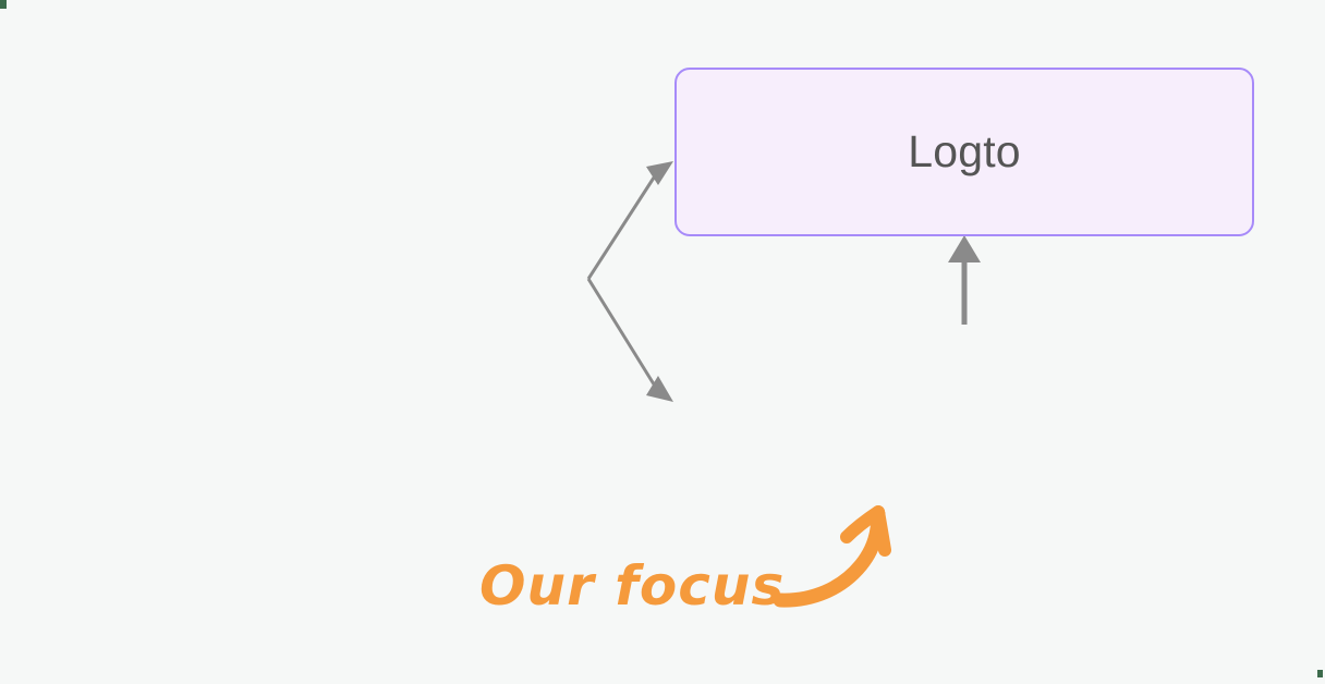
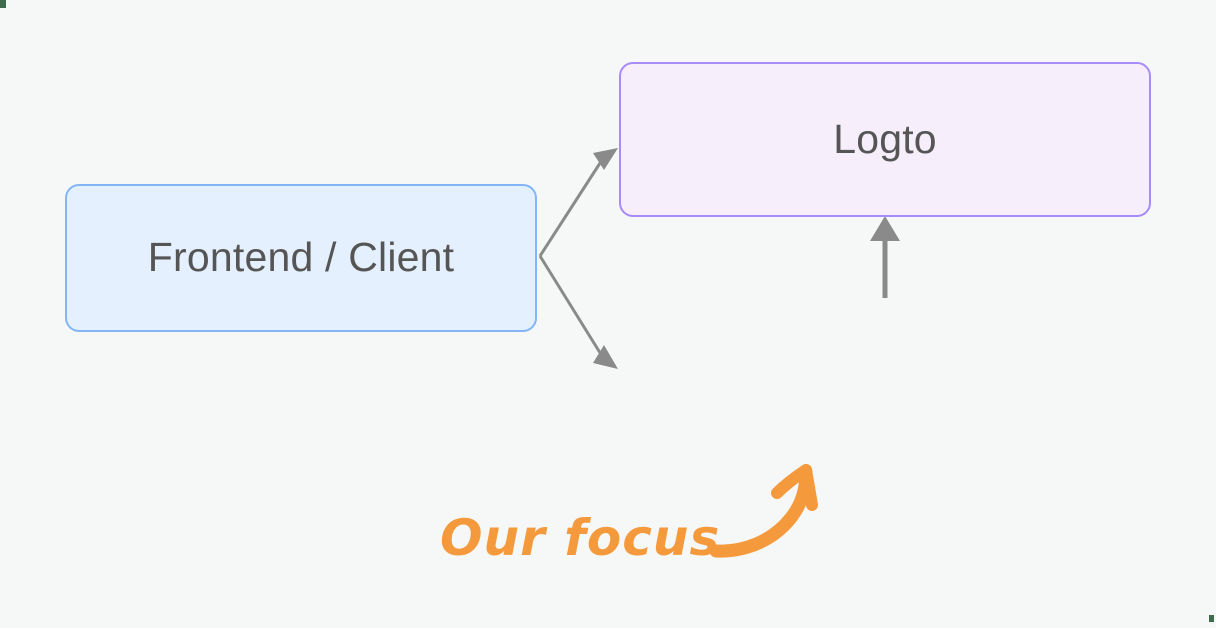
+ Frontend / Client
  Logto
  Our focus
